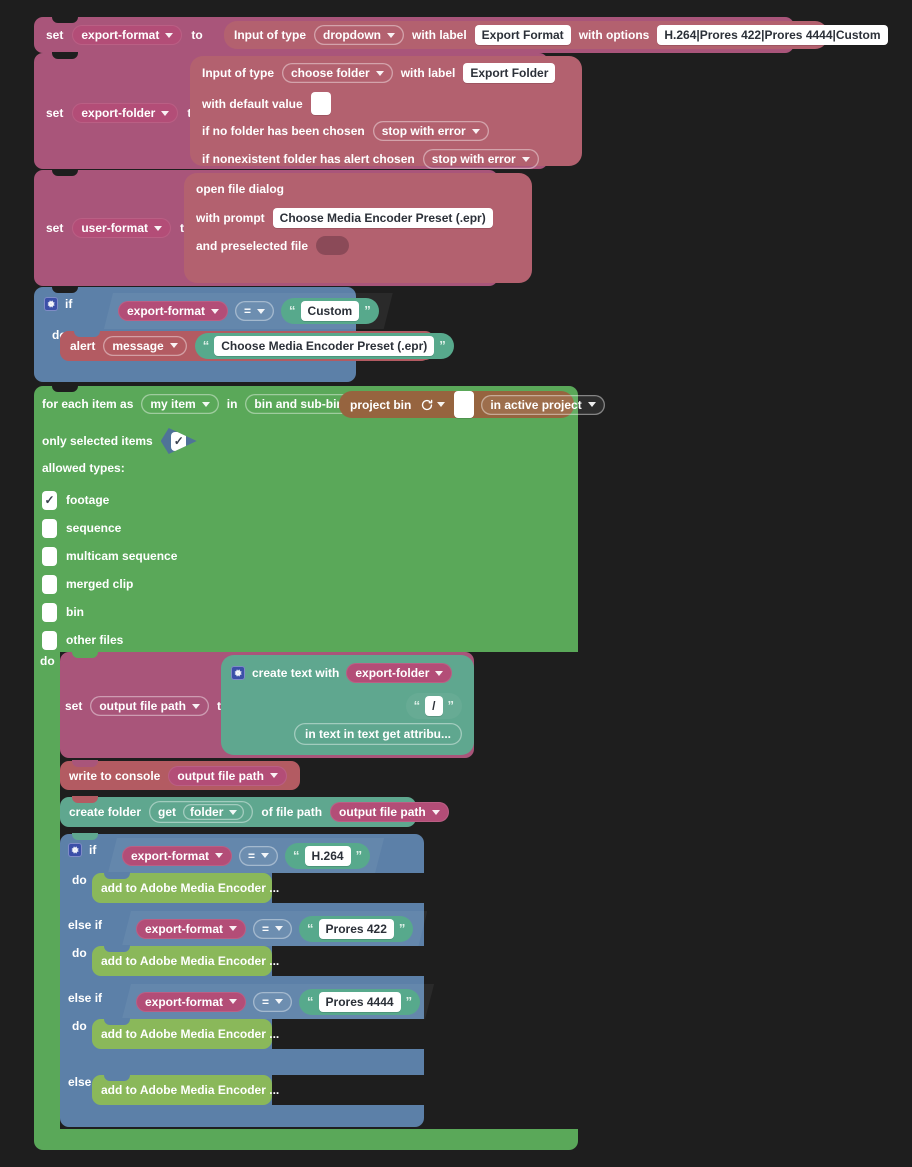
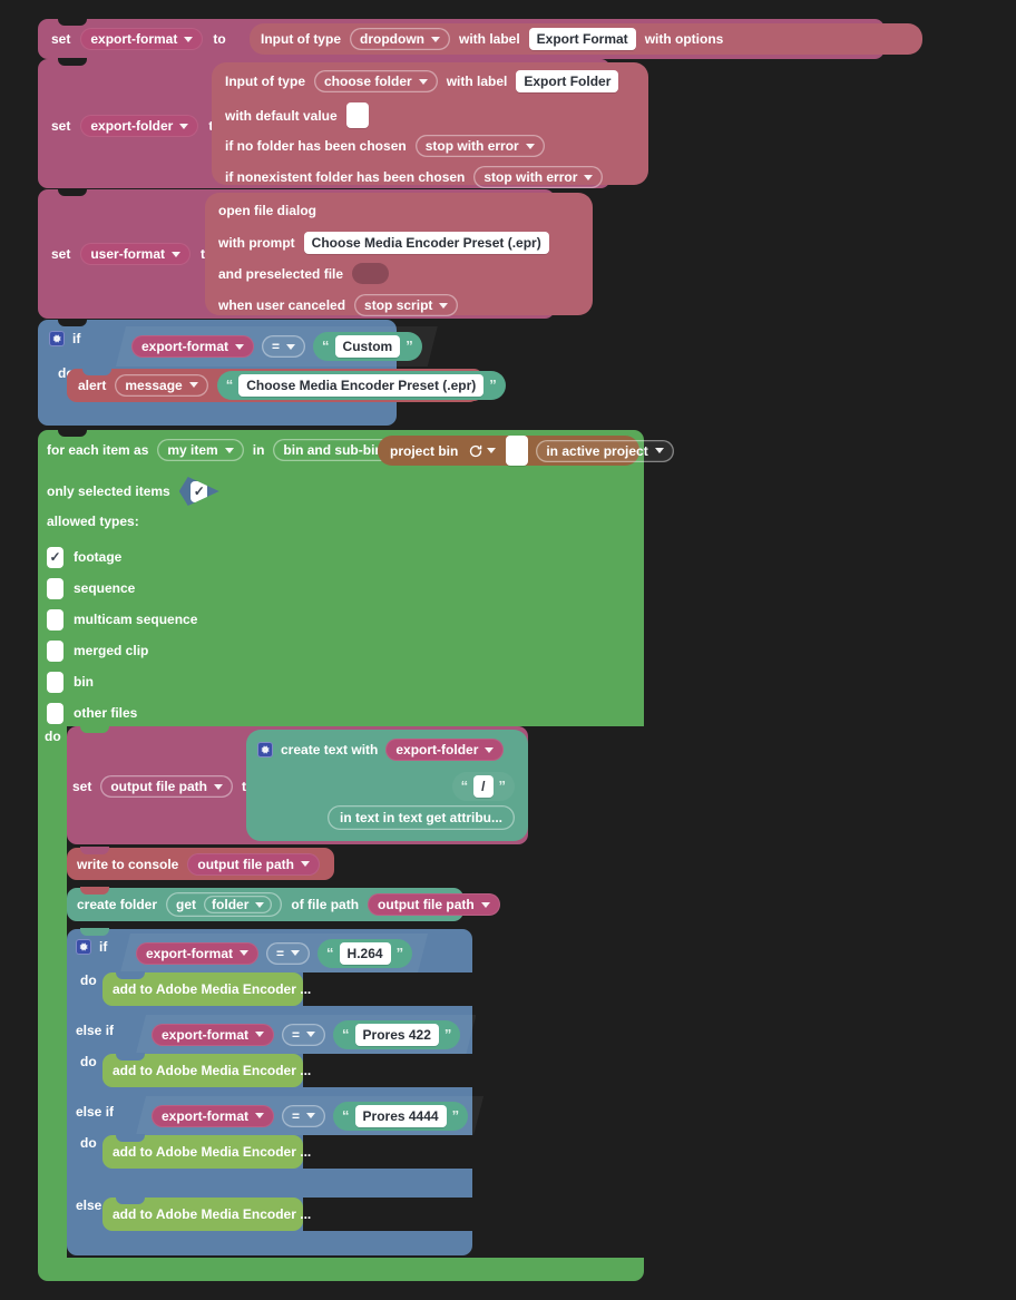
  set
  export-format
  to
  Input of type
  dropdown
  with label
  Export Format
  with options
- H.264|Prores 422|Prores 4444|Custom
  set
  export-folder
  Input of type
  choose folder
  with label
  Export Folder
  with default value
  if no folder has been chosen
  stop with error
- if nonexistent folder has alert chosen
+ if nonexistent folder has been chosen
  stop with error
  set
  user-format
  open file dialog
  with prompt
  Choose Media Encoder Preset (.epr)
  and preselected file
+ when user canceled
+ stop script
  if
  export-format
  =
  “
  Custom
  ”
  alert
  message
  “
  Choose Media Encoder Preset (.epr)
  ”
  for each item as
  my item
  in
  bin and sub-bi
  project bin
  in active project
  only selected items
  allowed types:
  footage
  sequence
  multicam sequence
  merged clip
  bin
  other files
  do
  set
  output file path
  create text with
  export-folder
  “
  /
  ”
  in text in text get attribu...
  write to console
  output file path
  create folder
  get
  folder
  of file path
  output file path
  if
  export-format
  =
  “
  H.264
  ”
  do
  else if
  export-format
  =
  “
  Prores 422
  ”
  do
  else if
  export-format
  =
  “
  Prores 4444
  ”
  do
  else
  add to Adobe Media Encoder ...
  add to Adobe Media Encoder ...
  add to Adobe Media Encoder ...
  add to Adobe Media Encoder ...
